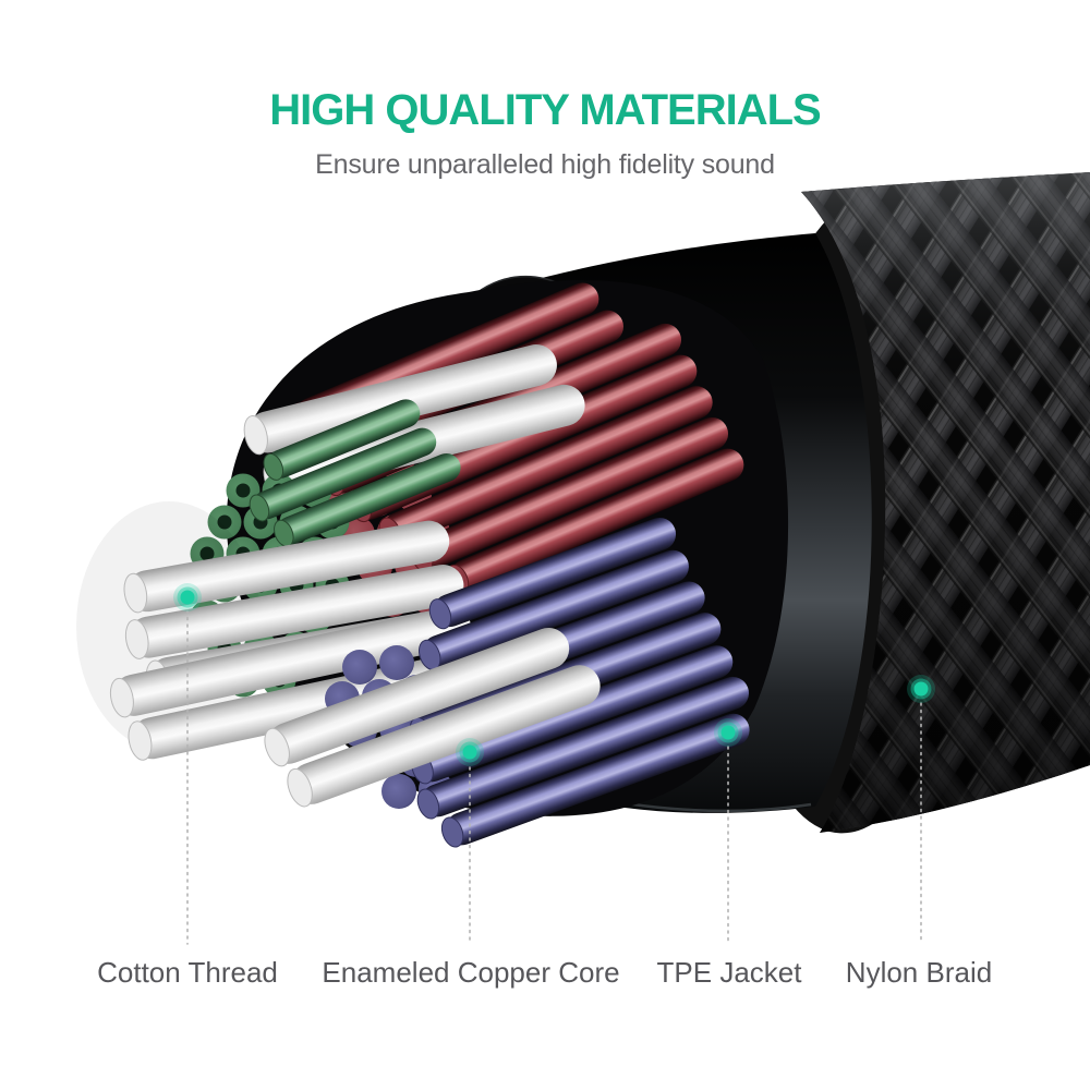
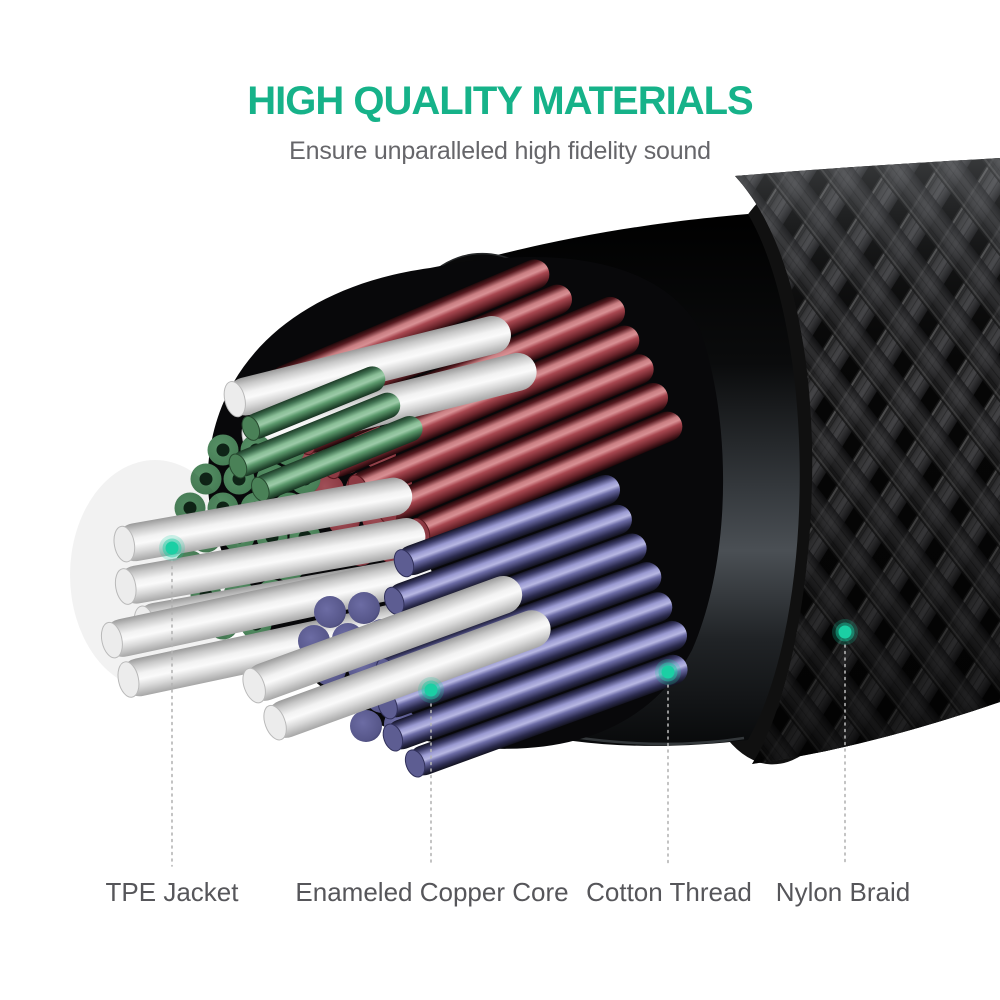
  HIGH QUALITY MATERIALS
  Ensure unparalleled high fidelity sound
- Cotton Thread
+ TPE Jacket
  Enameled Copper Core
- TPE Jacket
+ Cotton Thread
  Nylon Braid
